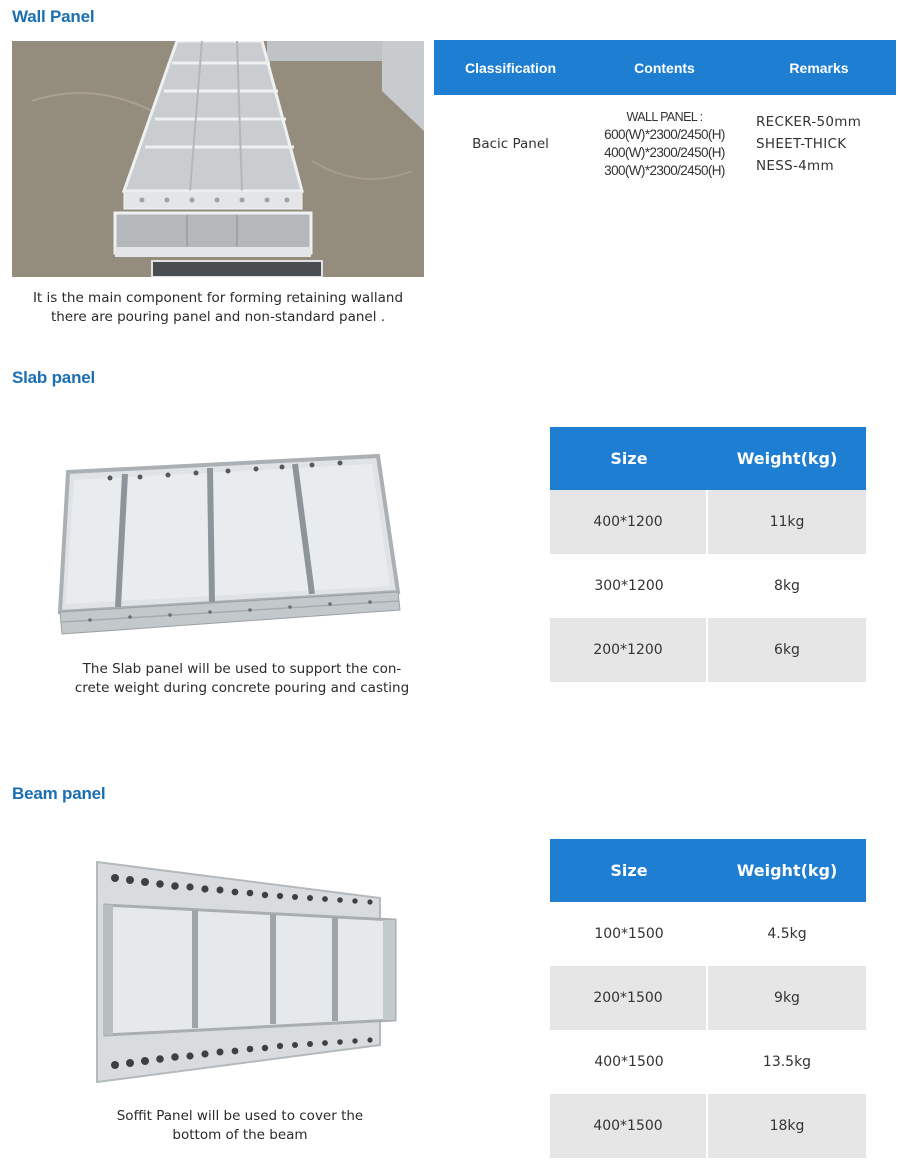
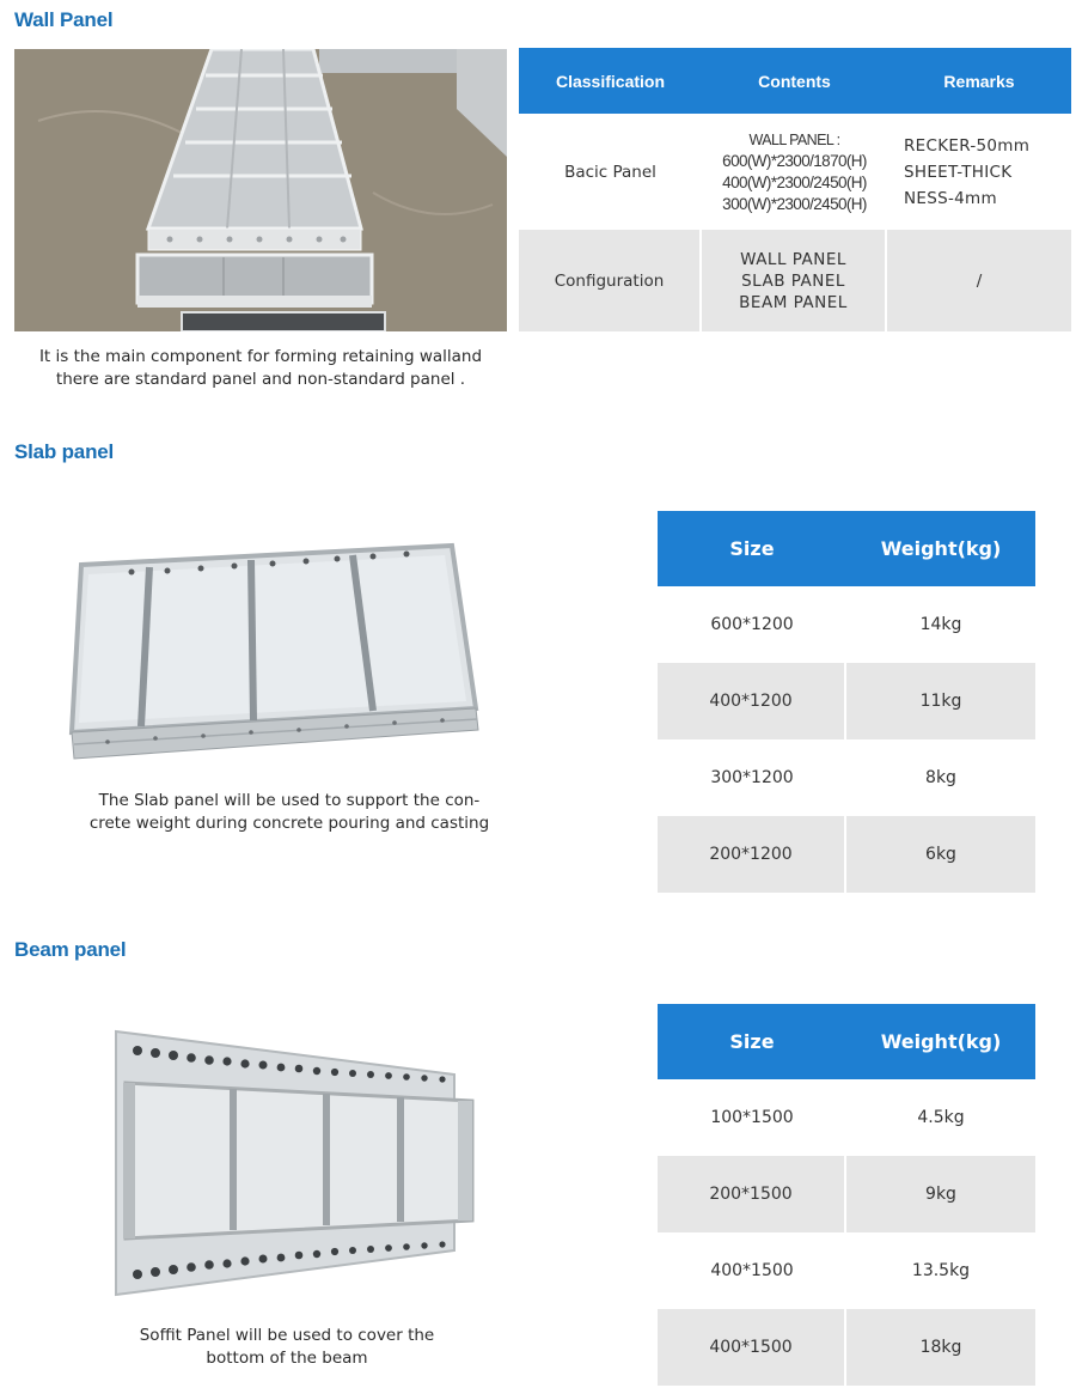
  Wall Panel
  It is the main component for forming retaining walland
- there are pouring panel and non-standard panel .
+ there are standard panel and non-standard panel .
  Classification	Contents	Remarks
- Bacic Panel	WALL PANEL : 600(W)*2300/2450(H) 400(W)*2300/2450(H) 300(W)*2300/2450(H)	RECKER-50mm SHEET-THICK NESS-4mm
+ Bacic Panel	WALL PANEL : 600(W)*2300/1870(H) 400(W)*2300/2450(H) 300(W)*2300/2450(H)	RECKER-50mm SHEET-THICK NESS-4mm
+ Configuration	WALL PANEL SLAB PANEL BEAM PANEL	/
  Slab panel
  The Slab panel will be used to support the con-
  crete weight during concrete pouring and casting
  Size	Weight(kg)
+ 600*1200	14kg
  400*1200	11kg
  300*1200	8kg
  200*1200	6kg
  Beam panel
  Soffit Panel will be used to cover the
  bottom of the beam
  Size	Weight(kg)
  100*1500	4.5kg
  200*1500	9kg
  400*1500	13.5kg
  400*1500	18kg
